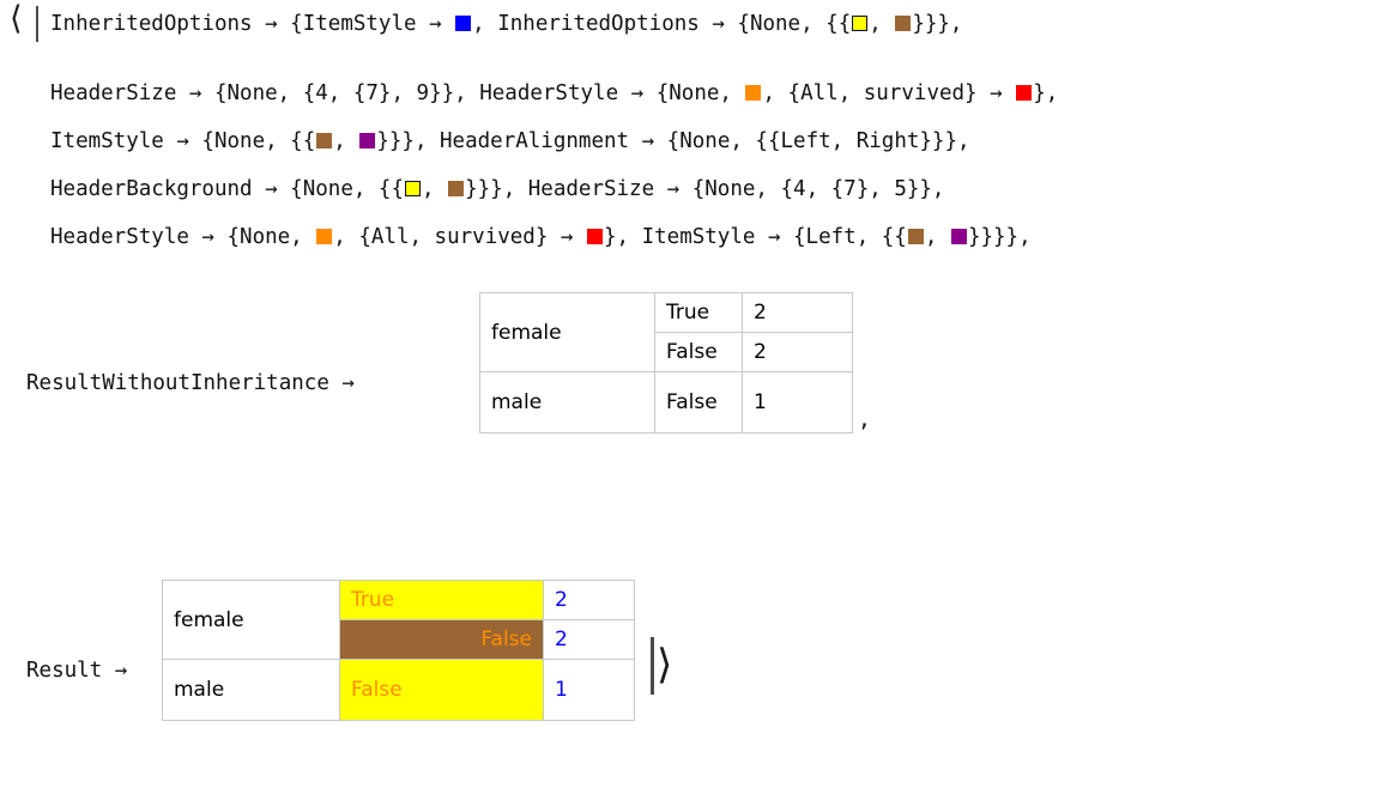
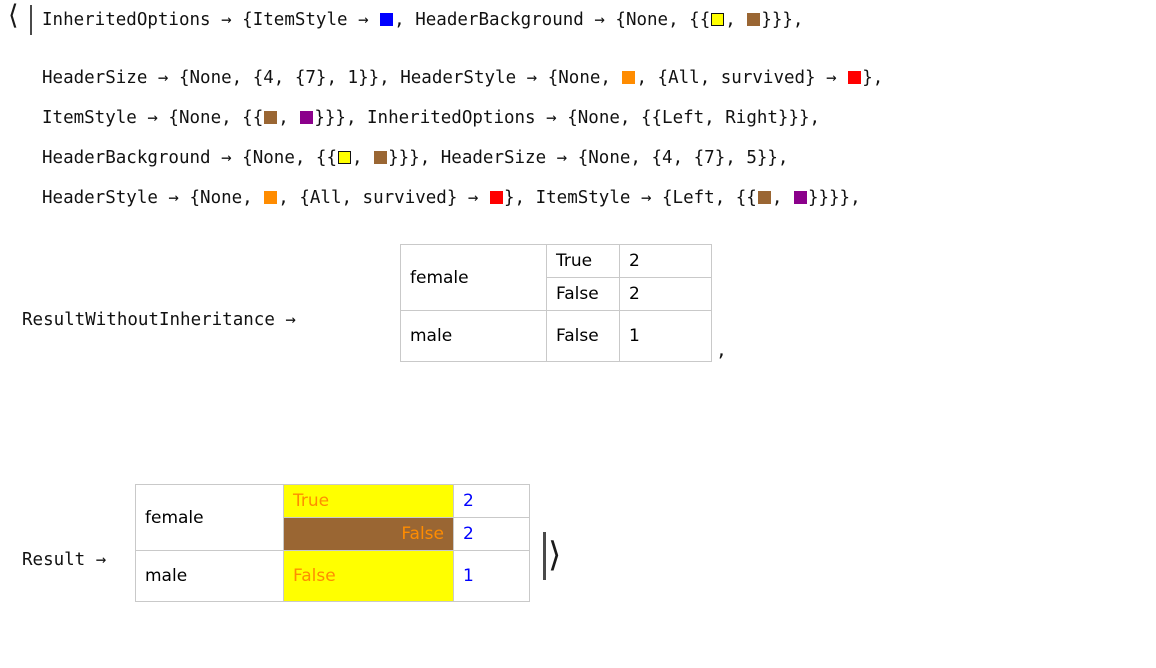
  ⟨
- InheritedOptions → {ItemStyle → , InheritedOptions → {None, {{ , }}},
+ InheritedOptions → {ItemStyle → , HeaderBackground → {None, {{ , }}},
- HeaderSize → {None, {4, {7}, 9}}, HeaderStyle → {None, , {All, survived} → },
+ HeaderSize → {None, {4, {7}, 1}}, HeaderStyle → {None, , {All, survived} → },
- ItemStyle → {None, {{ , }}}, HeaderAlignment → {None, {{Left, Right}}},
+ ItemStyle → {None, {{ , }}}, InheritedOptions → {None, {{Left, Right}}},
  HeaderBackground → {None, {{ , }}}, HeaderSize → {None, {4, {7}, 5}},
  HeaderStyle → {None, , {All, survived} → }, ItemStyle → {Left, {{ , }}}},
  ResultWithoutInheritance →
  female	True	2
  False	2
  male	False	1
  ,
  Result →
  female	True	2
  False	2
  male	False	1
  ⟩
